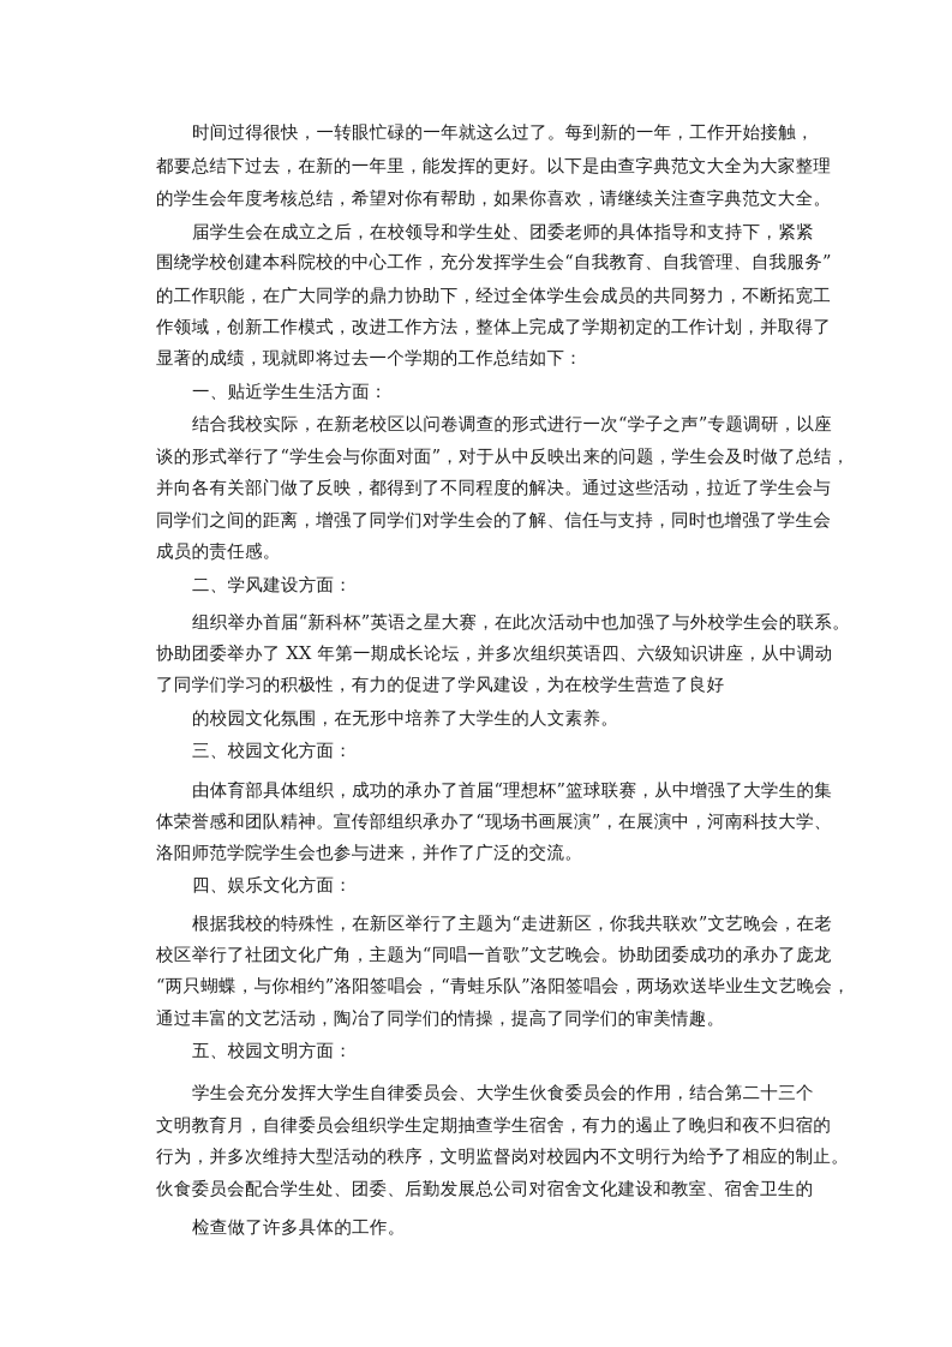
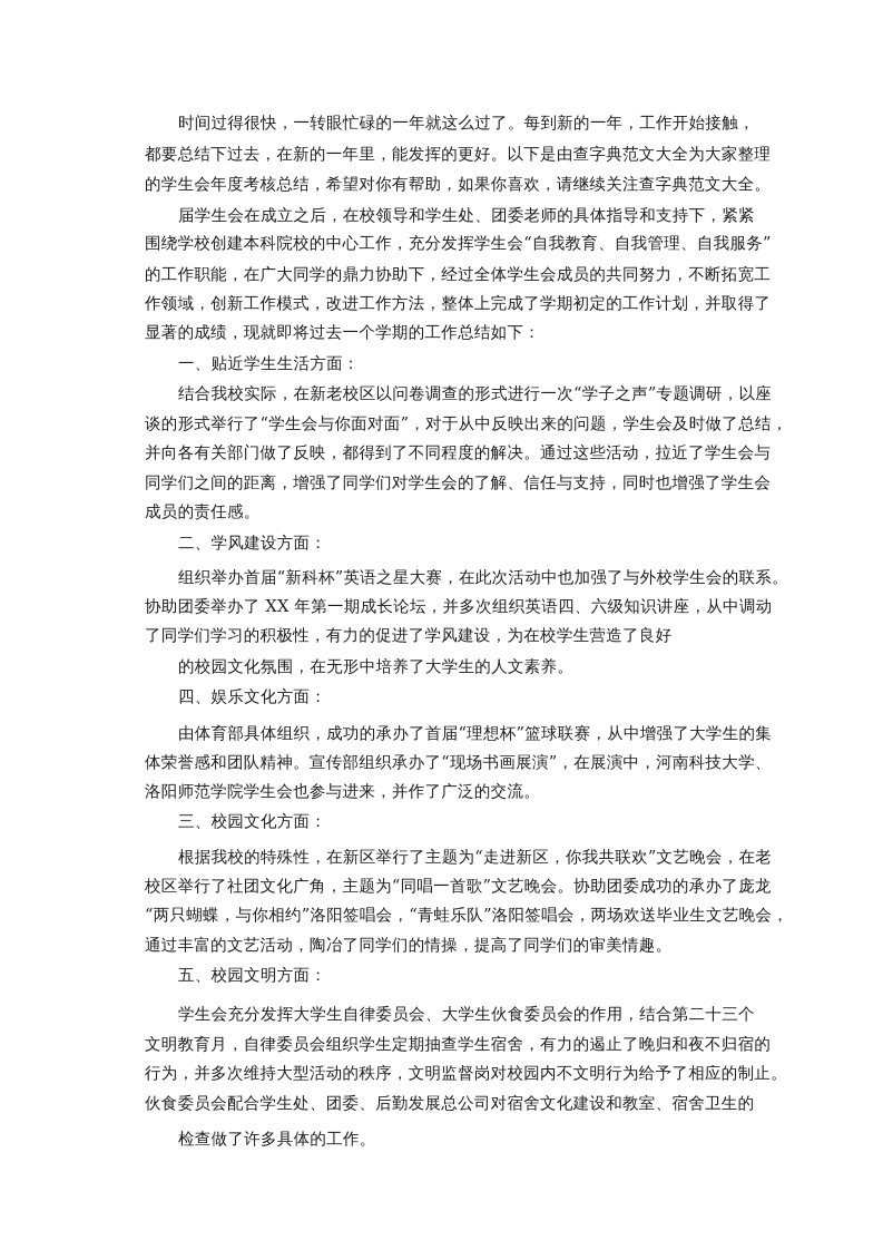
  时间过得很快，一转眼忙碌的一年就这么过了。每到新的一年，工作开始接触，
  都要总结下过去，在新的一年里，能发挥的更好。以下是由查字典范文大全为大家整理
  的学生会年度考核总结，希望对你有帮助，如果你喜欢，请继续关注查字典范文大全。
  届学生会在成立之后，在校领导和学生处、团委老师的具体指导和支持下，紧紧
  围绕学校创建本科院校的中心工作，充分发挥学生会“自我教育、自我管理、自我服务”
  的工作职能，在广大同学的鼎力协助下，经过全体学生会成员的共同努力，不断拓宽工
  作领域，创新工作模式，改进工作方法，整体上完成了学期初定的工作计划，并取得了
  显著的成绩，现就即将过去一个学期的工作总结如下：
  一、贴近学生生活方面：
  结合我校实际，在新老校区以问卷调查的形式进行一次“学子之声”专题调研，以座
  谈的形式举行了“学生会与你面对面”，对于从中反映出来的问题，学生会及时做了总结，
  并向各有关部门做了反映，都得到了不同程度的解决。通过这些活动，拉近了学生会与
  同学们之间的距离，增强了同学们对学生会的了解、信任与支持，同时也增强了学生会
  成员的责任感。
  二、学风建设方面：
  组织举办首届“新科杯”英语之星大赛，在此次活动中也加强了与外校学生会的联系。
  协助团委举办了 XX 年第一期成长论坛，并多次组织英语四、六级知识讲座，从中调动
  了同学们学习的积极性，有力的促进了学风建设，为在校学生营造了良好
  的校园文化氛围，在无形中培养了大学生的人文素养。
- 三、校园文化方面：
+ 四、娱乐文化方面：
  由体育部具体组织，成功的承办了首届“理想杯”篮球联赛，从中增强了大学生的集
  体荣誉感和团队精神。宣传部组织承办了“现场书画展演”，在展演中，河南科技大学、
  洛阳师范学院学生会也参与进来，并作了广泛的交流。
- 四、娱乐文化方面：
+ 三、校园文化方面：
  根据我校的特殊性，在新区举行了主题为“走进新区，你我共联欢”文艺晚会，在老
  校区举行了社团文化广角，主题为“同唱一首歌”文艺晚会。协助团委成功的承办了庞龙
  “两只蝴蝶，与你相约”洛阳签唱会，“青蛙乐队”洛阳签唱会，两场欢送毕业生文艺晚会，
  通过丰富的文艺活动，陶冶了同学们的情操，提高了同学们的审美情趣。
  五、校园文明方面：
  学生会充分发挥大学生自律委员会、大学生伙食委员会的作用，结合第二十三个
  文明教育月，自律委员会组织学生定期抽查学生宿舍，有力的遏止了晚归和夜不归宿的
  行为，并多次维持大型活动的秩序，文明监督岗对校园内不文明行为给予了相应的制止。
  伙食委员会配合学生处、团委、后勤发展总公司对宿舍文化建设和教室、宿舍卫生的
  检查做了许多具体的工作。
